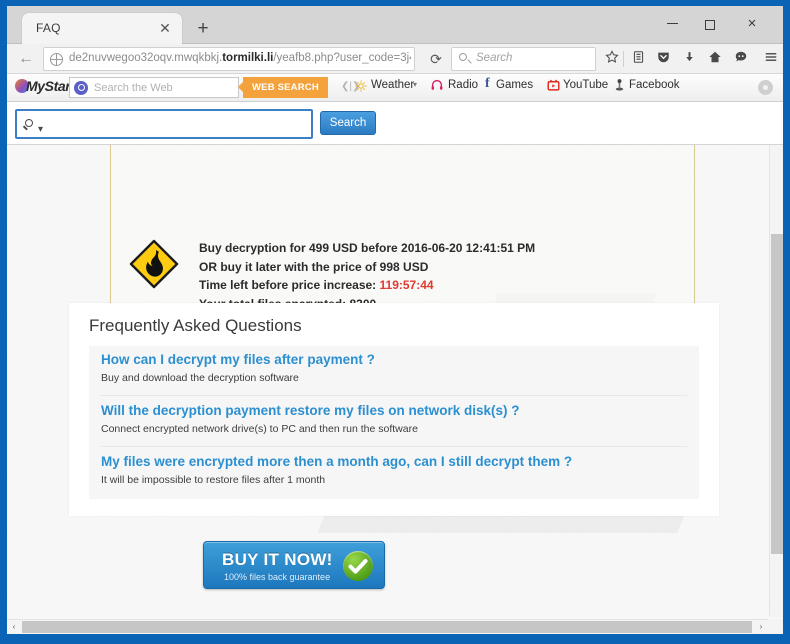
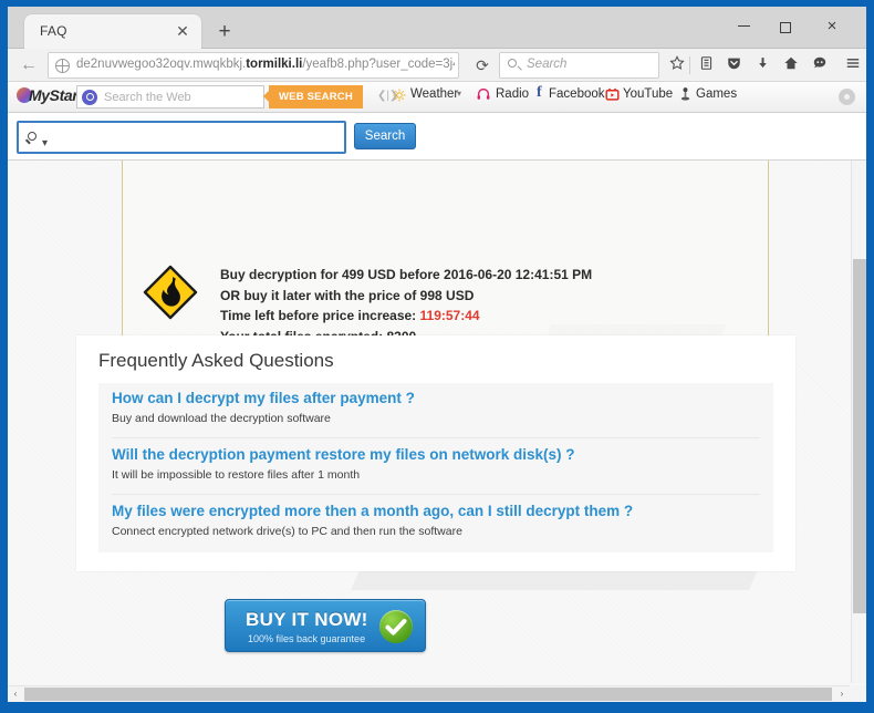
  FAQ
  ✕
  +
  ×
  ←
  de2nuvwegoo32oqv.mwqkbkj.tormilki.li/yeafb8.php?user_code=3j
  ⟳
  Search
  MyStar
  Search the Web
  WEB SEARCH
  ❮|❯
  Weather
  ▾
  Radio
  f
- Games
+ Facebook
  YouTube
- Facebook
+ Games
  Buy decryption for 499 USD before 2016-06-20 12:41:51 PM
  OR buy it later with the price of 998 USD
  Time left before price increase: 119:57:44
  Frequently Asked Questions
  How can I decrypt my files after payment ?
  Buy and download the decryption software
  Will the decryption payment restore my files on network disk(s) ?
- Connect encrypted network drive(s) to PC and then run the software
+ It will be impossible to restore files after 1 month
  My files were encrypted more then a month ago, can I still decrypt them ?
- It will be impossible to restore files after 1 month
+ Connect encrypted network drive(s) to PC and then run the software
  BUY IT NOW!
  100% files back guarantee
  ‹
  ›
  ▾
  Search
